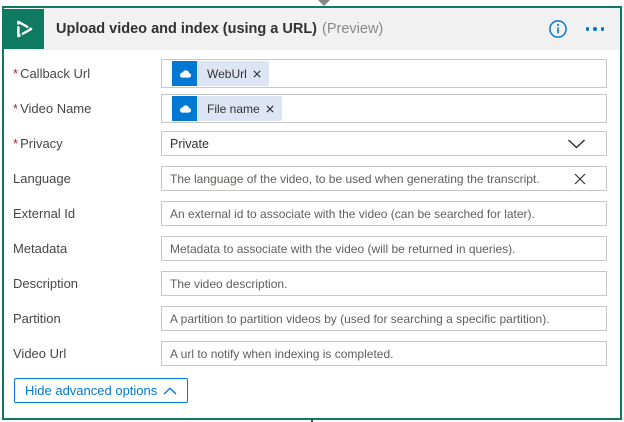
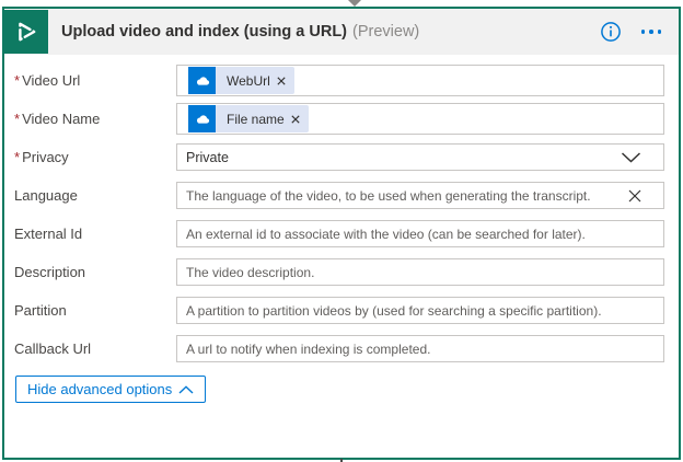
  Upload video and index (using a URL) (Preview)
- * Callback Url
+ * Video Url
  WebUrl
  * Video Name
  File name
  * Privacy
  Private
  Language
  The language of the video, to be used when generating the transcript.
  External Id
  An external id to associate with the video (can be searched for later).
- Metadata
- Metadata to associate with the video (will be returned in queries).
  Description
  The video description.
  Partition
  A partition to partition videos by (used for searching a specific partition).
- Video Url
+ Callback Url
  A url to notify when indexing is completed.
  Hide advanced options
